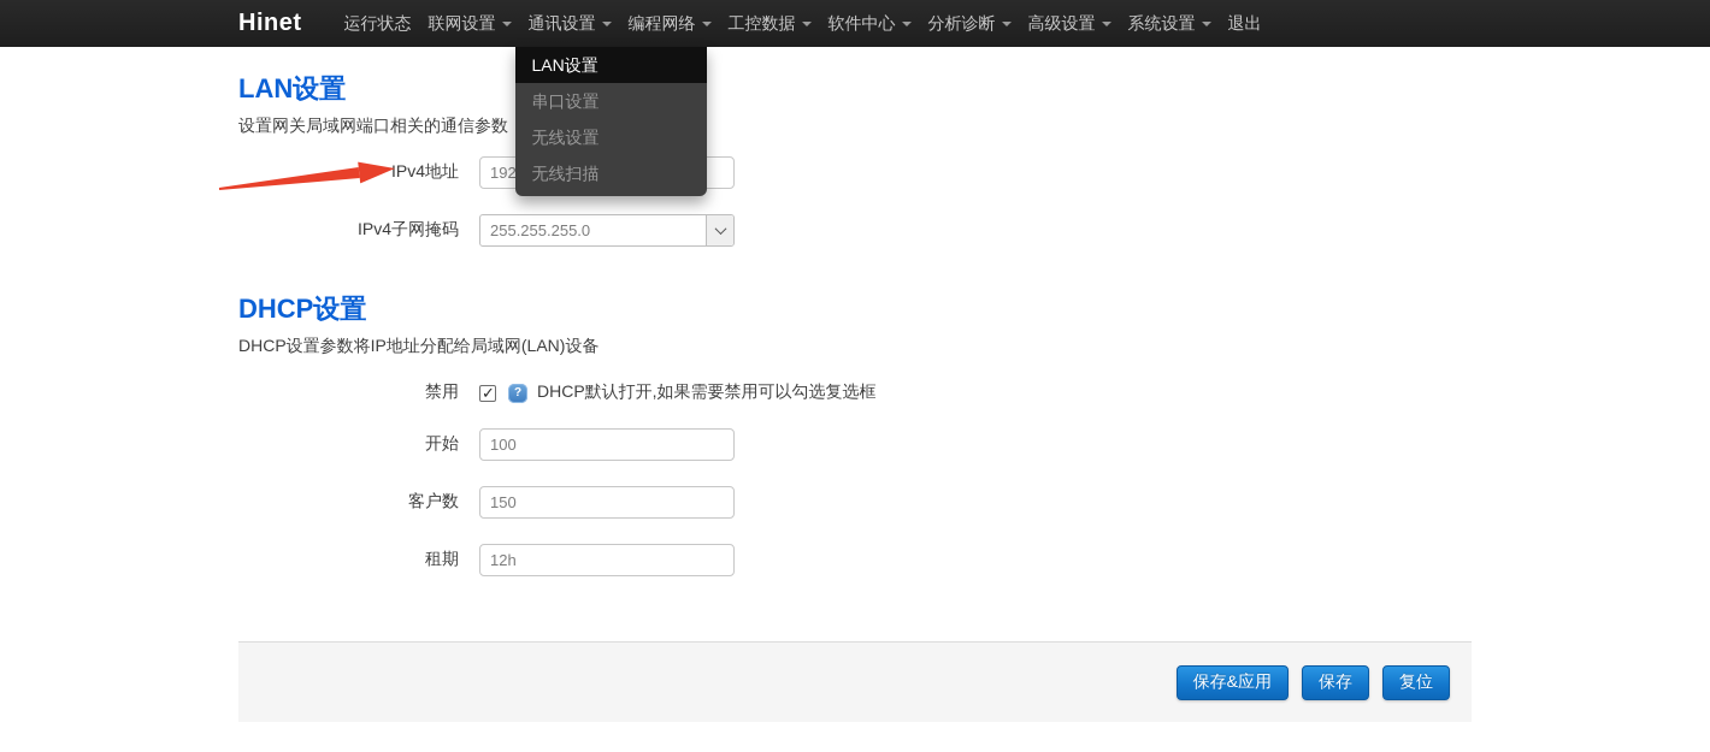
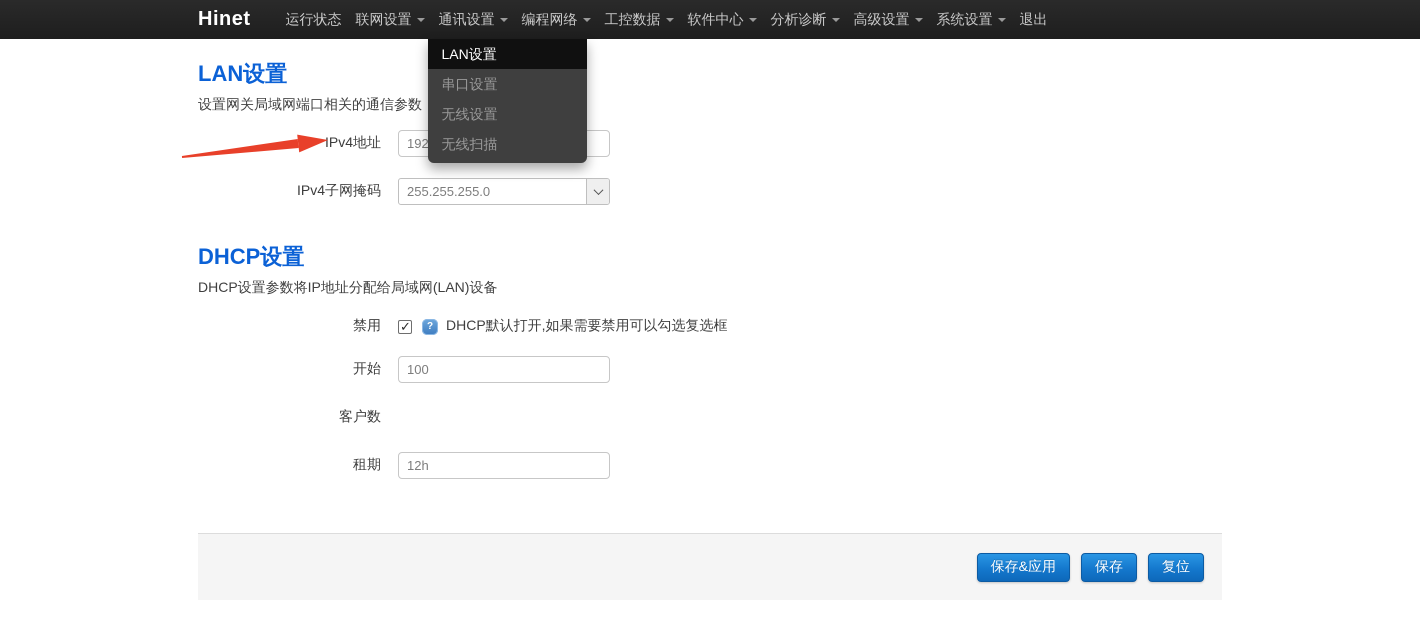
  Hinet
  运行状态
  联网设置
  通讯设置
  LAN设置
  串口设置
  无线设置
  无线扫描
  编程网络
  工控数据
  软件中心
  分析诊断
  高级设置
  系统设置
  退出
  LAN设置
  设置网关局域网端口相关的通信参数
  IPv4地址
  192
  IPv4子网掩码
  255.255.255.0
  DHCP设置
  DHCP设置参数将IP地址分配给局域网(LAN)设备
  禁用
  ?
  DHCP默认打开,如果需要禁用可以勾选复选框
  开始
  100
  客户数
- 150
  租期
  12h
  保存&应用
  保存
  复位
